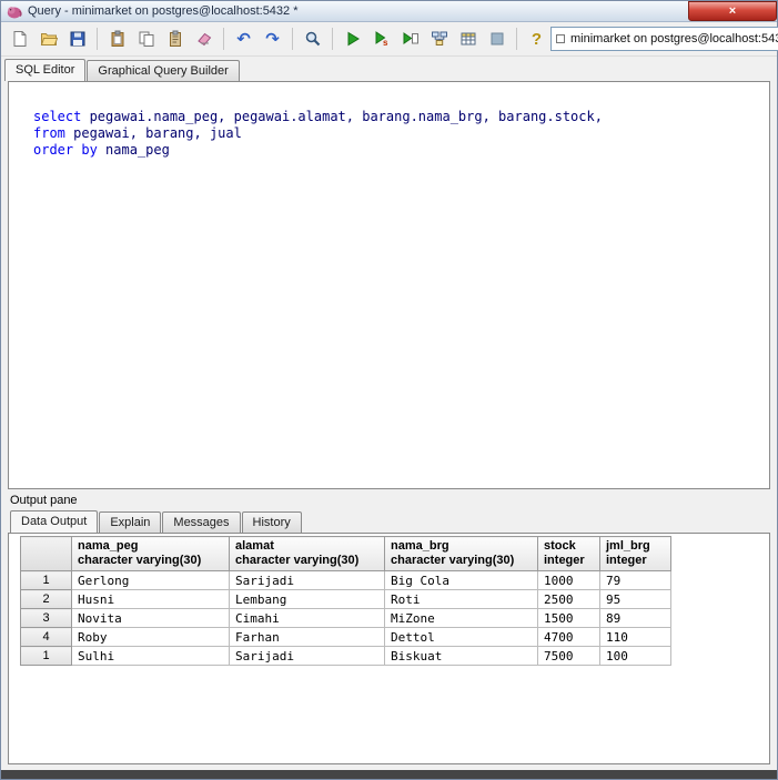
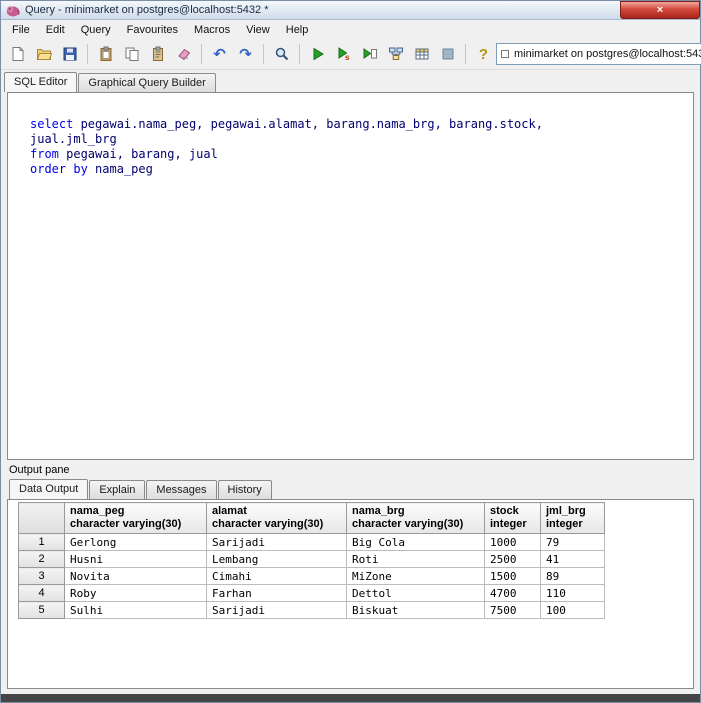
  Query - minimarket on postgres@localhost:5432 *
  ×
+ File
+ Edit
+ Query
+ Favourites
+ Macros
+ View
+ Help
  ↶
  ↷
  s
  ?
  minimarket on postgres@localhost:54
  SQL Editor
  Graphical Query Builder
  select pegawai.nama_peg, pegawai.alamat, barang.nama_brg, barang.stock,
+ jual.jml_brg
  from pegawai, barang, jual
  order by nama_peg
  Output pane
  Data Output
  Explain
  Messages
  History
  	nama_pegcharacter varying(30)	alamatcharacter varying(30)	nama_brgcharacter varying(30)	stockinteger	jml_brginteger
  1	Gerlong	Sarijadi	Big Cola	1000	79
- 2	Husni	Lembang	Roti	2500	95
+ 2	Husni	Lembang	Roti	2500	41
  3	Novita	Cimahi	MiZone	1500	89
  4	Roby	Farhan	Dettol	4700	110
- 1	Sulhi	Sarijadi	Biskuat	7500	100
+ 5	Sulhi	Sarijadi	Biskuat	7500	100
